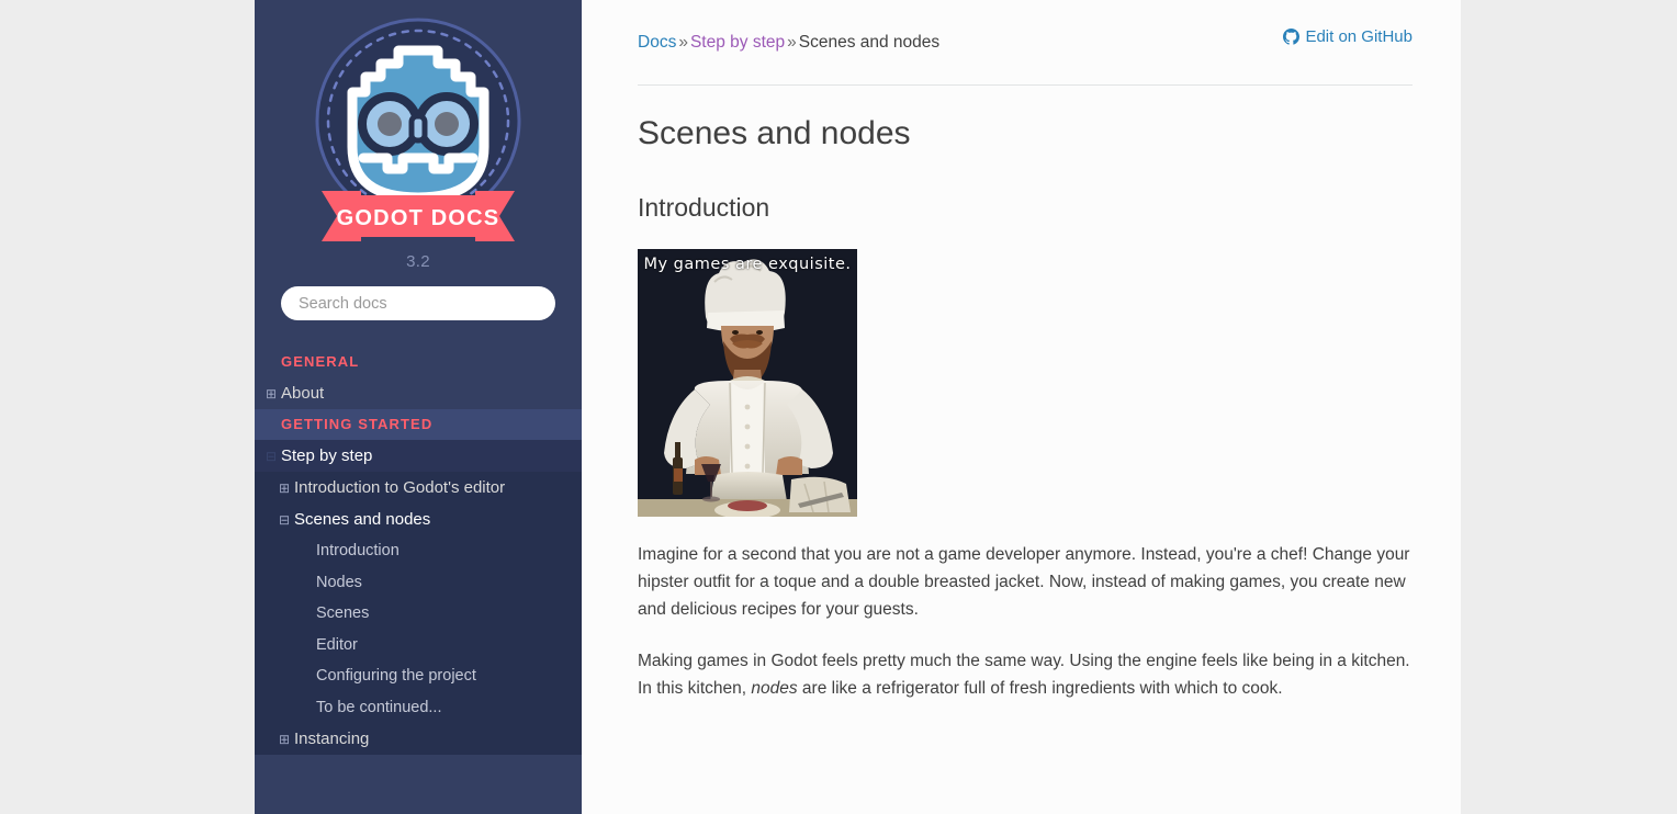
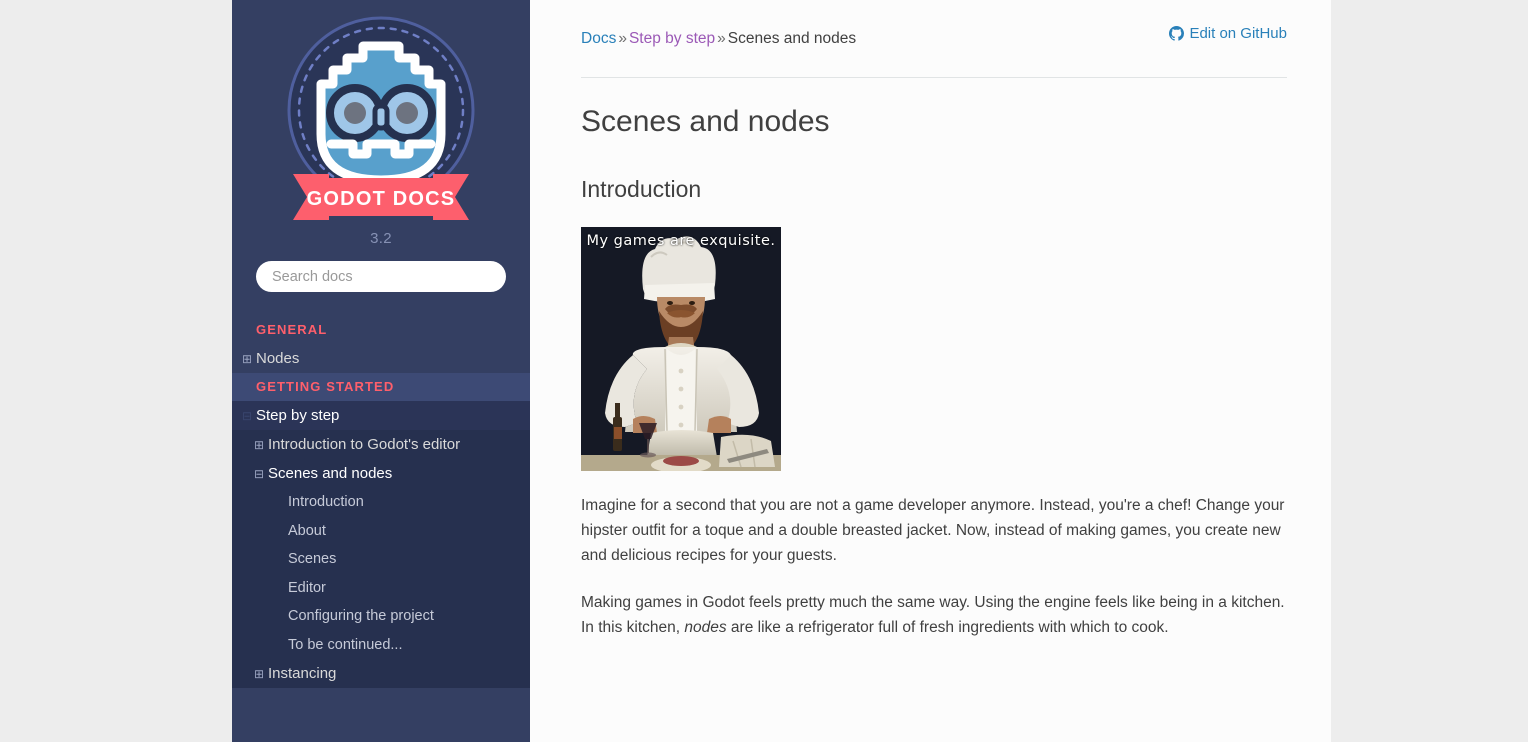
  GODOT DOCS
  3.2
  Search docs
  GENERAL
  ⊞
- About
+ Nodes
  GETTING STARTED
  Step by step
  ⊞
  Introduction to Godot's editor
  ⊟
  Scenes and nodes
  Introduction
- Nodes
+ About
  Scenes
  Editor
  Configuring the project
  To be continued...
  ⊞
  Instancing
  Docs»Step by step»Scenes and nodes
  Edit on GitHub
  Scenes and nodes
  Introduction
  My games are exquisite.
  Imagine for a second that you are not a game developer anymore. Instead, you're a chef! Change your hipster outfit for a toque and a double breasted jacket. Now, instead of making games, you create new and delicious recipes for your guests.
  Making games in Godot feels pretty much the same way. Using the engine feels like being in a kitchen. In this kitchen, nodes are like a refrigerator full of fresh ingredients with which to cook.
